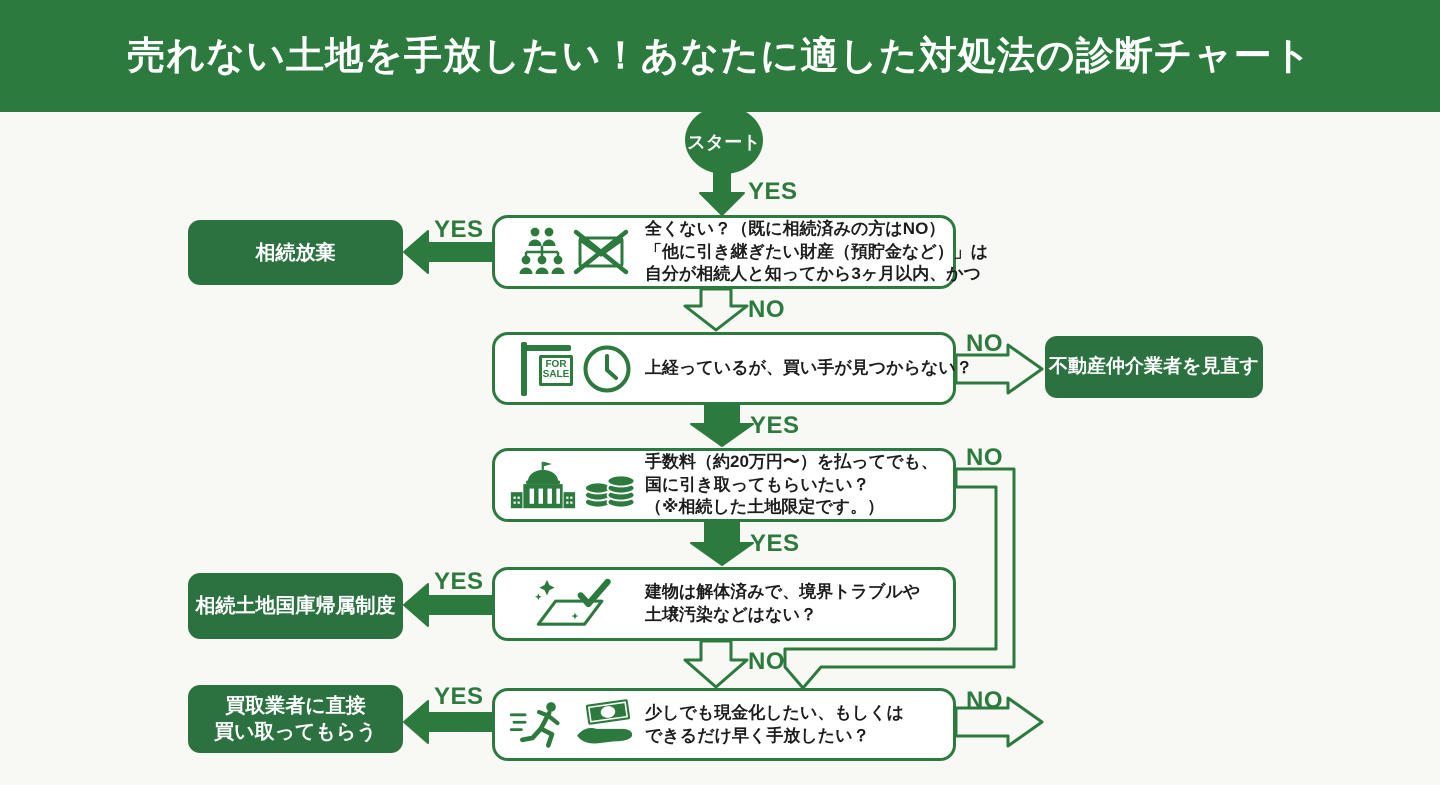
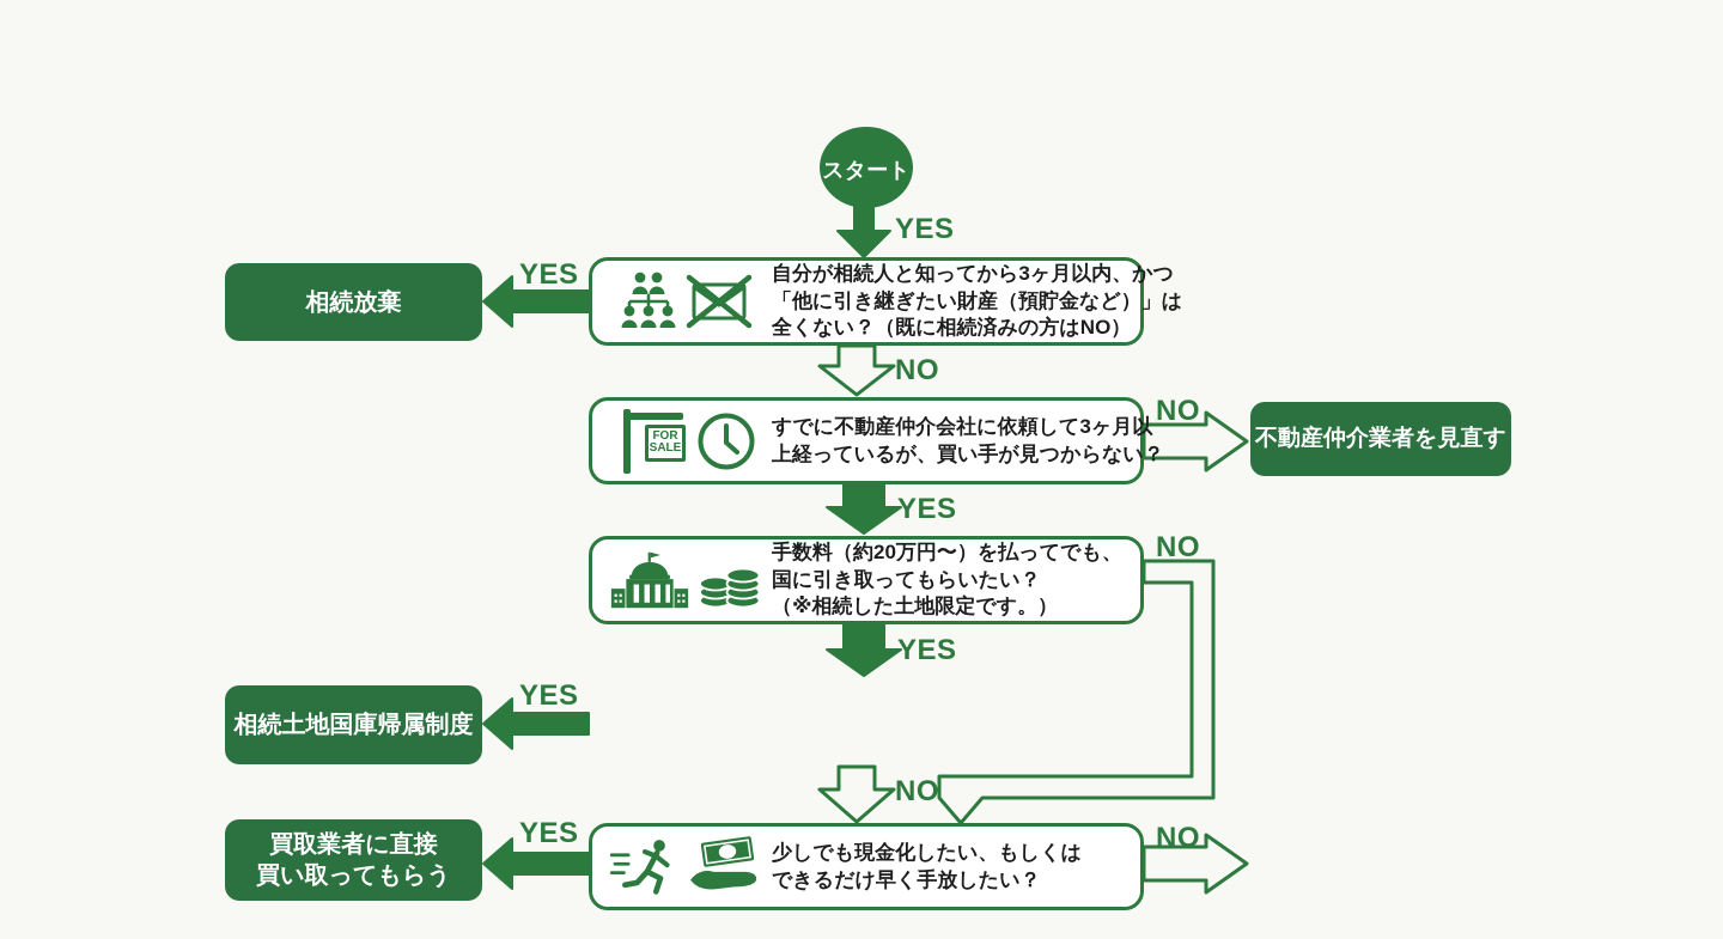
- 売れない土地を手放したい！あなたに適した対処法の診断チャート
  スタート
- 全くない？（既に相続済みの方はNO）
+ 自分が相続人と知ってから3ヶ月以内、かつ
  「他に引き継ぎたい財産（預貯金など）」は
- 自分が相続人と知ってから3ヶ月以内、かつ
+ 全くない？（既に相続済みの方はNO）
  FOR
  SALE
+ すでに不動産仲介会社に依頼して3ヶ月以
  上経っているが、買い手が見つからない？
  手数料（約20万円〜）を払ってでも、
  国に引き取ってもらいたい？
  （※相続した土地限定です。）
- 建物は解体済みで、境界トラブルや
- 土壌汚染などはない？
  少しでも現金化したい、もしくは
  できるだけ早く手放したい？
  相続放棄
  不動産仲介業者を見直す
  相続土地国庫帰属制度
  買取業者に直接
  買い取ってもらう
  YES
  YES
  NO
  NO
  YES
  NO
  YES
  YES
  NO
  YES
  NO
